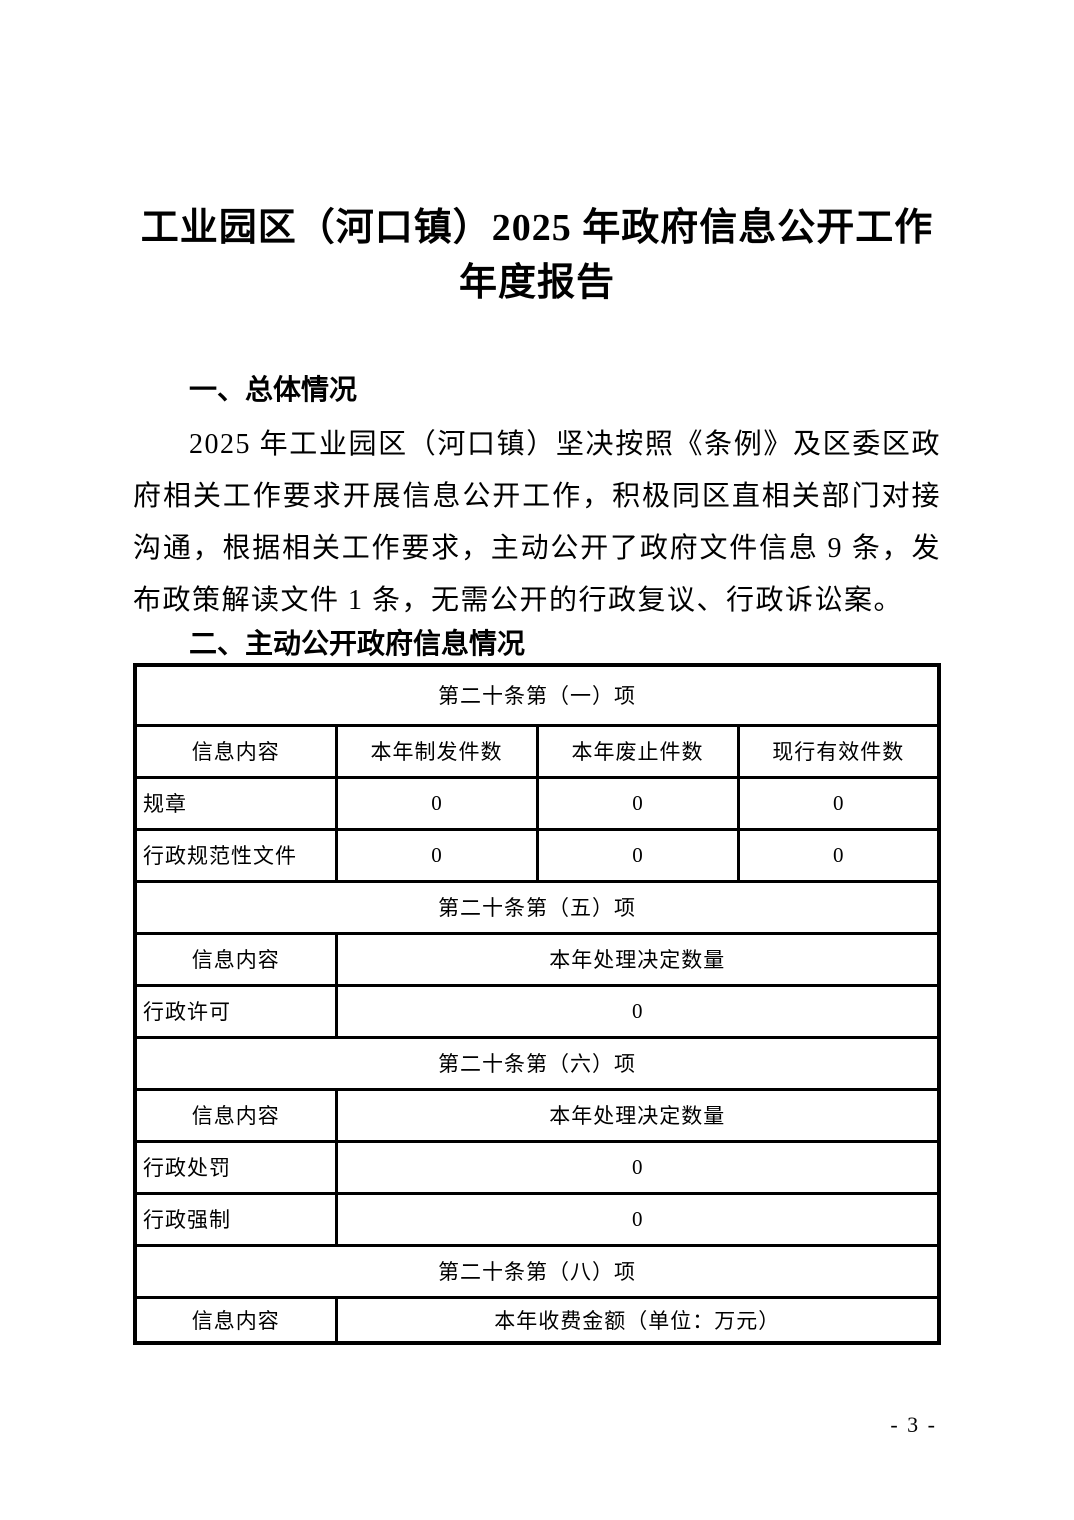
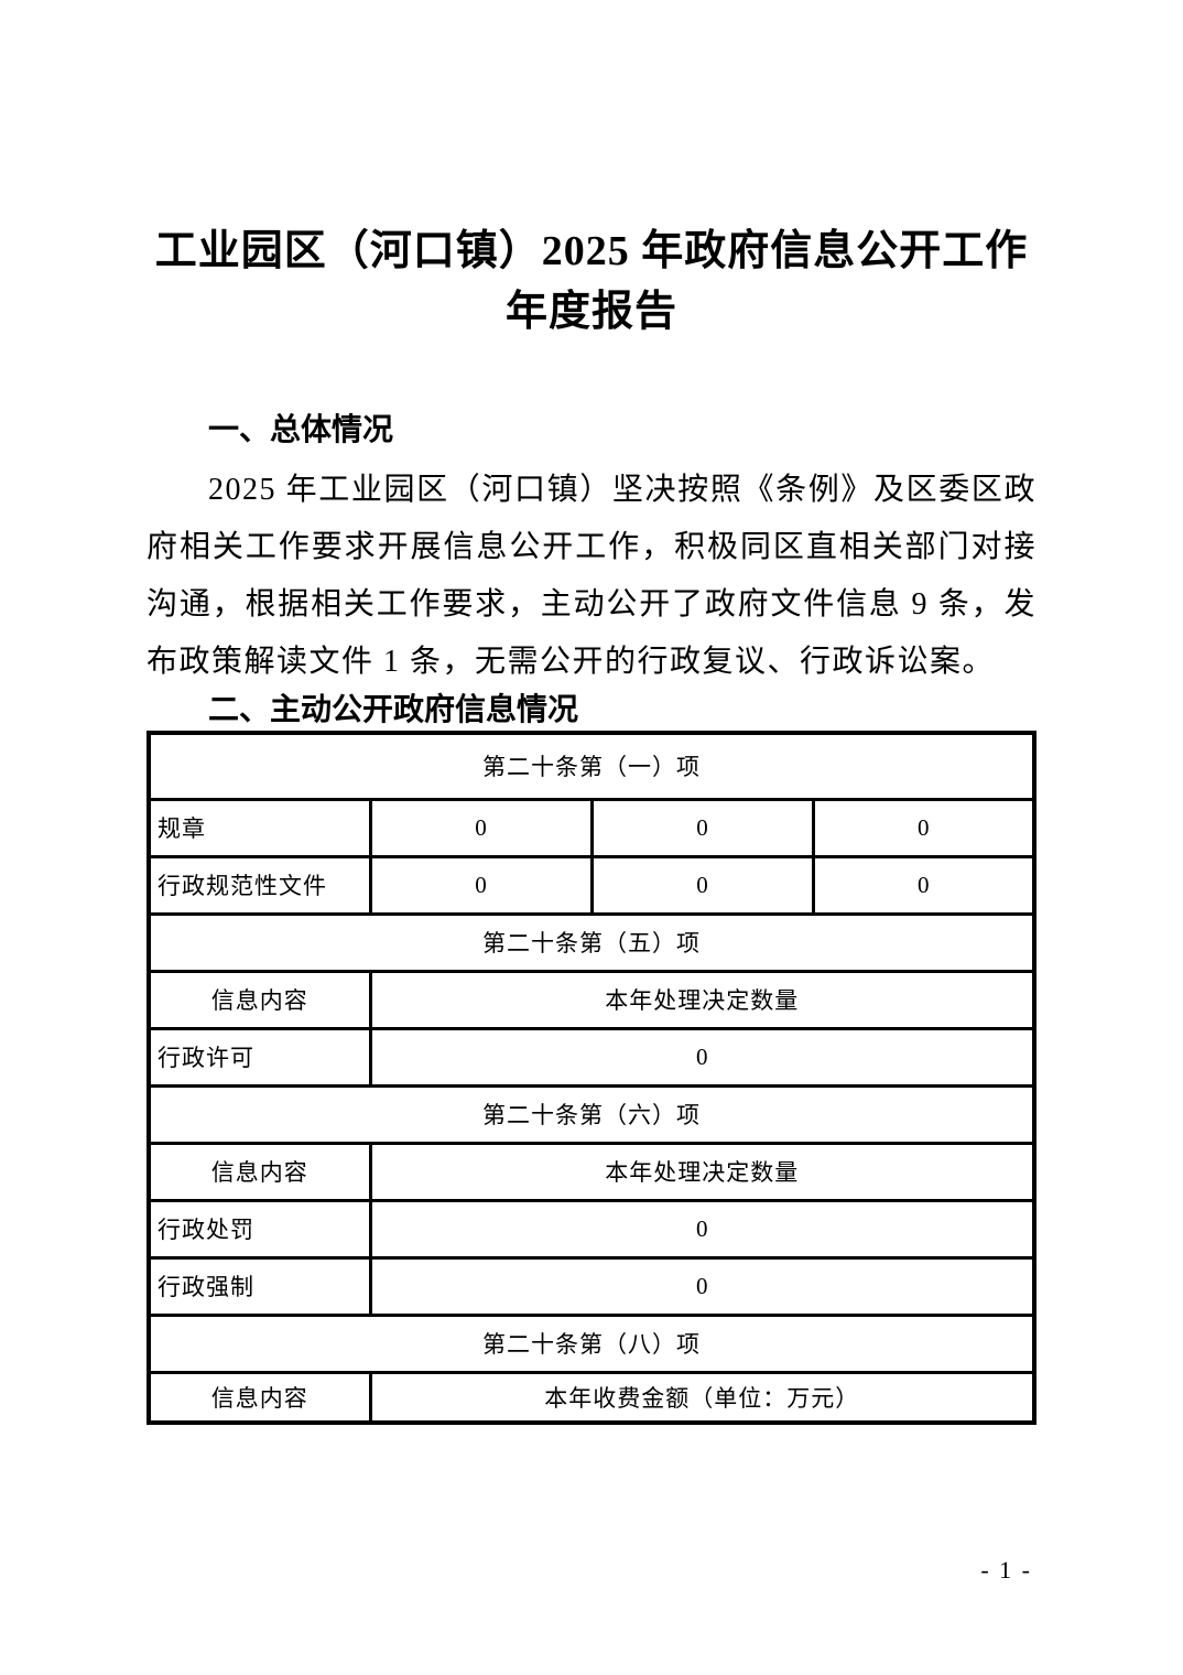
  工业园区（河口镇）2025 年政府信息公开工作
  年度报告
  一、总体情况
  2025 年工业园区（河口镇）坚决按照《条例》及区委区政府相关工作要求开展信息公开工作，积极同区直相关部门对接沟通，根据相关工作要求，主动公开了政府文件信息 9 条，发布政策解读文件 1 条，无需公开的行政复议、行政诉讼案。
  二、主动公开政府信息情况
  第二十条第（一）项
- 信息内容	本年制发件数	本年废止件数	现行有效件数
  规章	0	0	0
  行政规范性文件	0	0	0
  第二十条第（五）项
  信息内容	本年处理决定数量
  行政许可	0
  第二十条第（六）项
  信息内容	本年处理决定数量
  行政处罚	0
  行政强制	0
  第二十条第（八）项
  信息内容	本年收费金额（单位：万元）
- - 3 -
+ - 1 -
